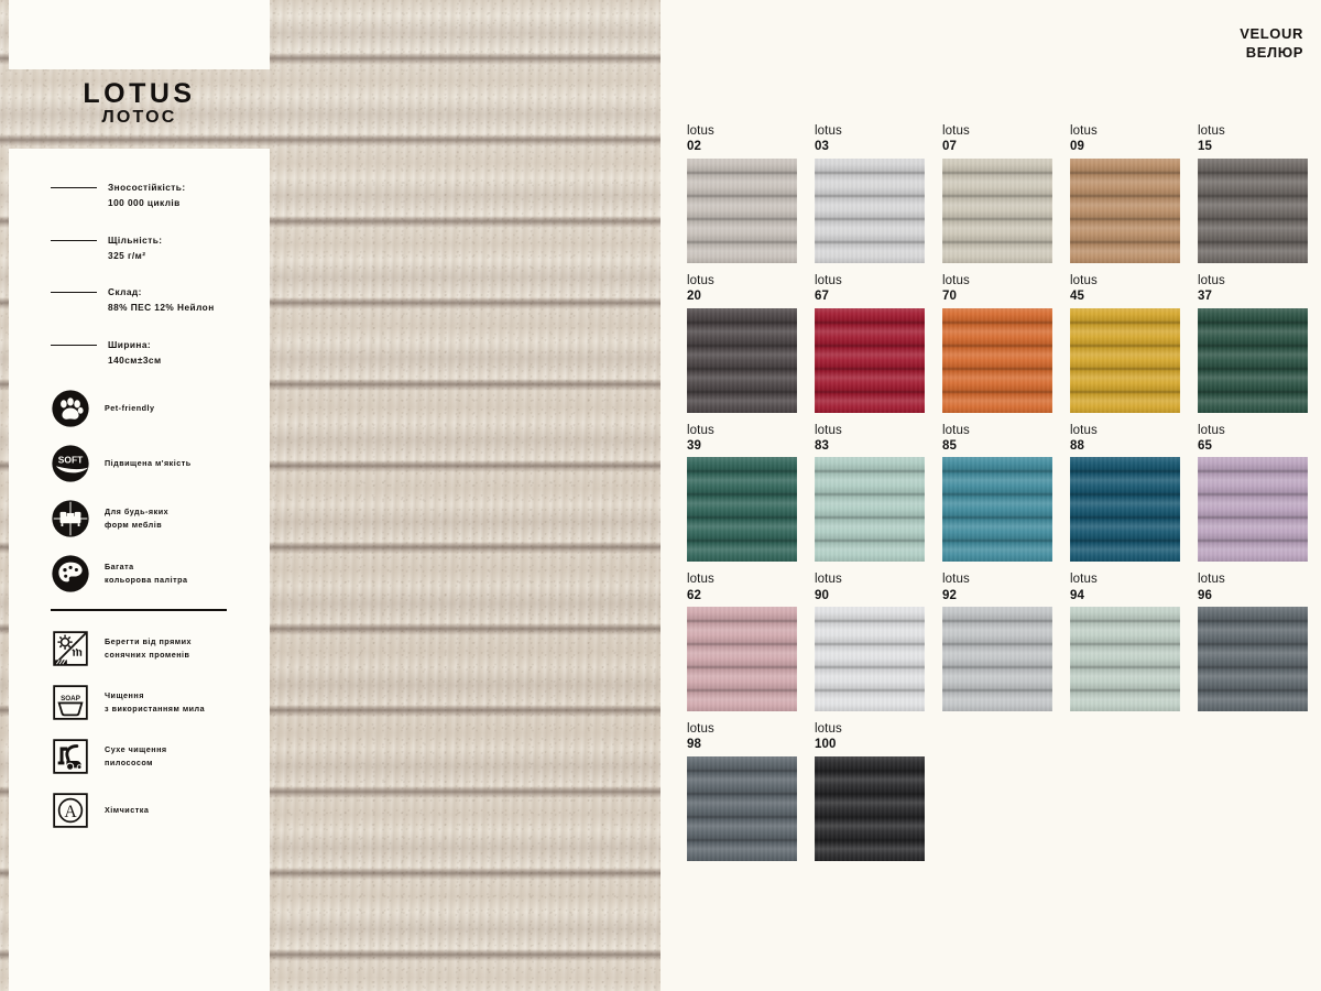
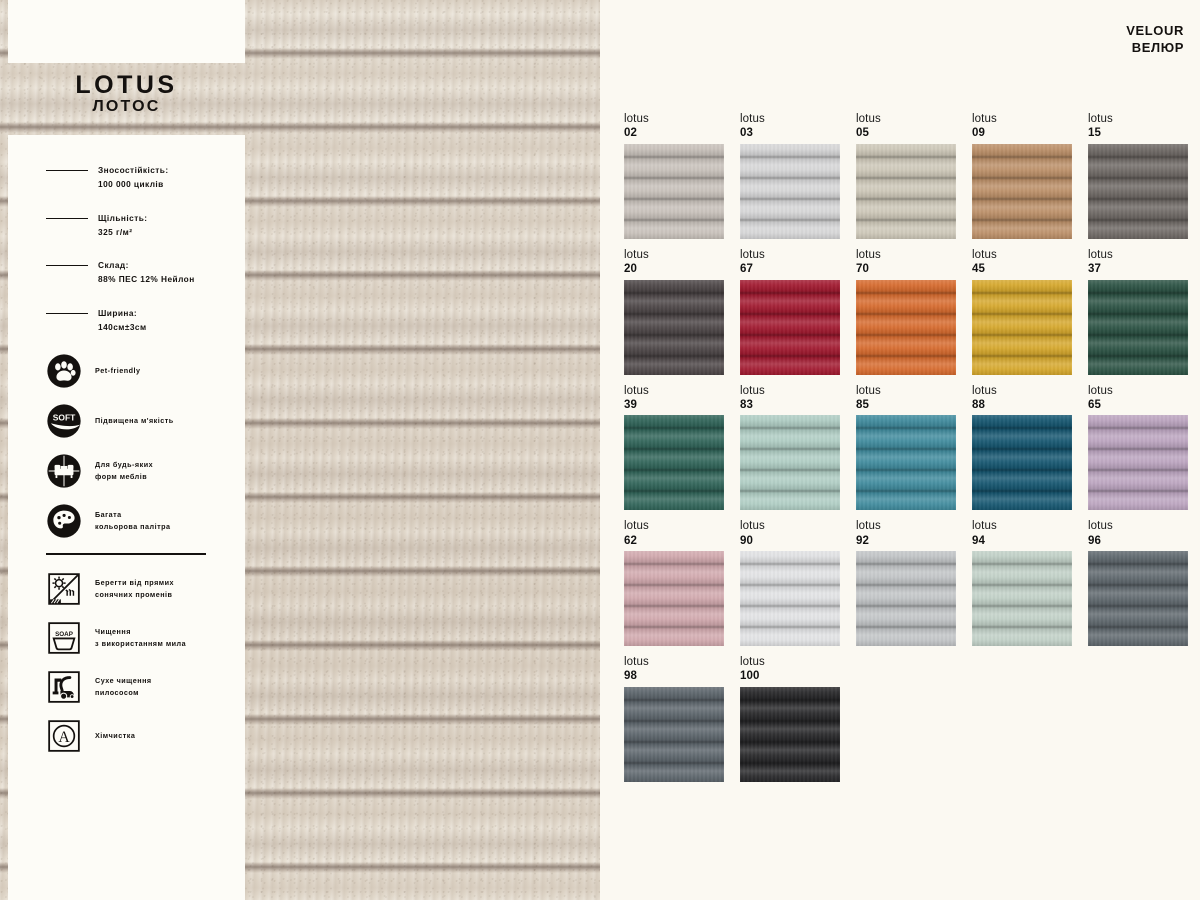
  LOTUS
  ЛОТОС
  Зносостійкість:
  100 000 циклів
  Щільність:
  325 г/м²
  Склад:
  88% ПЕС 12% Нейлон
  Ширина:
  140см±3см
  Pet-friendly
  SOFT
  Підвищена м'якість
  Для будь-яких
  форм меблів
  Багата
  кольорова палітра
  Берегти від прямих
  сонячних променів
  Чищення
  з використанням мила
  Сухе чищення
  пилососом
  A
  Хімчистка
  VELOUR
  ВЕЛЮР
  lotus
  02
  lotus
  03
  lotus
- 07
+ 05
  lotus
  09
  lotus
  15
  lotus
  20
  lotus
  67
  lotus
  70
  lotus
  45
  lotus
  37
  lotus
  39
  lotus
  83
  lotus
  85
  lotus
  88
  lotus
  65
  lotus
  62
  lotus
  90
  lotus
  92
  lotus
  94
  lotus
  96
  lotus
  98
  lotus
  100
